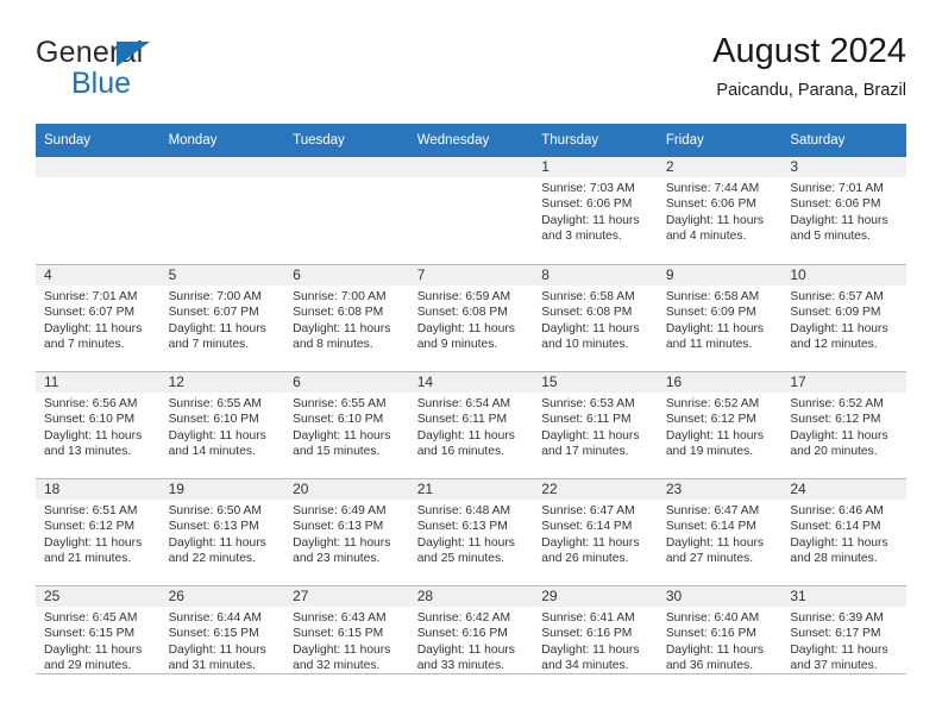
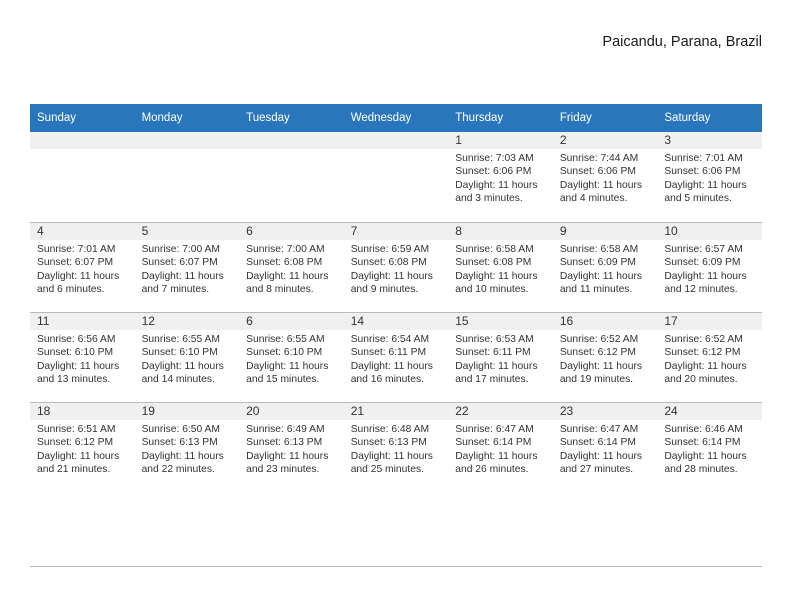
- General
- Blue
- August 2024
  Paicandu, Parana, Brazil
  Sunday	Monday	Tuesday	Wednesday	Thursday	Friday	Saturday
  				1Sunrise: 7:03 AMSunset: 6:06 PMDaylight: 11 hoursand 3 minutes.	2Sunrise: 7:44 AMSunset: 6:06 PMDaylight: 11 hoursand 4 minutes.	3Sunrise: 7:01 AMSunset: 6:06 PMDaylight: 11 hoursand 5 minutes.
- 4Sunrise: 7:01 AMSunset: 6:07 PMDaylight: 11 hoursand 7 minutes.	5Sunrise: 7:00 AMSunset: 6:07 PMDaylight: 11 hoursand 7 minutes.	6Sunrise: 7:00 AMSunset: 6:08 PMDaylight: 11 hoursand 8 minutes.	7Sunrise: 6:59 AMSunset: 6:08 PMDaylight: 11 hoursand 9 minutes.	8Sunrise: 6:58 AMSunset: 6:08 PMDaylight: 11 hoursand 10 minutes.	9Sunrise: 6:58 AMSunset: 6:09 PMDaylight: 11 hoursand 11 minutes.	10Sunrise: 6:57 AMSunset: 6:09 PMDaylight: 11 hoursand 12 minutes.
+ 4Sunrise: 7:01 AMSunset: 6:07 PMDaylight: 11 hoursand 6 minutes.	5Sunrise: 7:00 AMSunset: 6:07 PMDaylight: 11 hoursand 7 minutes.	6Sunrise: 7:00 AMSunset: 6:08 PMDaylight: 11 hoursand 8 minutes.	7Sunrise: 6:59 AMSunset: 6:08 PMDaylight: 11 hoursand 9 minutes.	8Sunrise: 6:58 AMSunset: 6:08 PMDaylight: 11 hoursand 10 minutes.	9Sunrise: 6:58 AMSunset: 6:09 PMDaylight: 11 hoursand 11 minutes.	10Sunrise: 6:57 AMSunset: 6:09 PMDaylight: 11 hoursand 12 minutes.
  11Sunrise: 6:56 AMSunset: 6:10 PMDaylight: 11 hoursand 13 minutes.	12Sunrise: 6:55 AMSunset: 6:10 PMDaylight: 11 hoursand 14 minutes.	6Sunrise: 6:55 AMSunset: 6:10 PMDaylight: 11 hoursand 15 minutes.	14Sunrise: 6:54 AMSunset: 6:11 PMDaylight: 11 hoursand 16 minutes.	15Sunrise: 6:53 AMSunset: 6:11 PMDaylight: 11 hoursand 17 minutes.	16Sunrise: 6:52 AMSunset: 6:12 PMDaylight: 11 hoursand 19 minutes.	17Sunrise: 6:52 AMSunset: 6:12 PMDaylight: 11 hoursand 20 minutes.
  18Sunrise: 6:51 AMSunset: 6:12 PMDaylight: 11 hoursand 21 minutes.	19Sunrise: 6:50 AMSunset: 6:13 PMDaylight: 11 hoursand 22 minutes.	20Sunrise: 6:49 AMSunset: 6:13 PMDaylight: 11 hoursand 23 minutes.	21Sunrise: 6:48 AMSunset: 6:13 PMDaylight: 11 hoursand 25 minutes.	22Sunrise: 6:47 AMSunset: 6:14 PMDaylight: 11 hoursand 26 minutes.	23Sunrise: 6:47 AMSunset: 6:14 PMDaylight: 11 hoursand 27 minutes.	24Sunrise: 6:46 AMSunset: 6:14 PMDaylight: 11 hoursand 28 minutes.
- 25Sunrise: 6:45 AMSunset: 6:15 PMDaylight: 11 hoursand 29 minutes.	26Sunrise: 6:44 AMSunset: 6:15 PMDaylight: 11 hoursand 31 minutes.	27Sunrise: 6:43 AMSunset: 6:15 PMDaylight: 11 hoursand 32 minutes.	28Sunrise: 6:42 AMSunset: 6:16 PMDaylight: 11 hoursand 33 minutes.	29Sunrise: 6:41 AMSunset: 6:16 PMDaylight: 11 hoursand 34 minutes.	30Sunrise: 6:40 AMSunset: 6:16 PMDaylight: 11 hoursand 36 minutes.	31Sunrise: 6:39 AMSunset: 6:17 PMDaylight: 11 hoursand 37 minutes.
